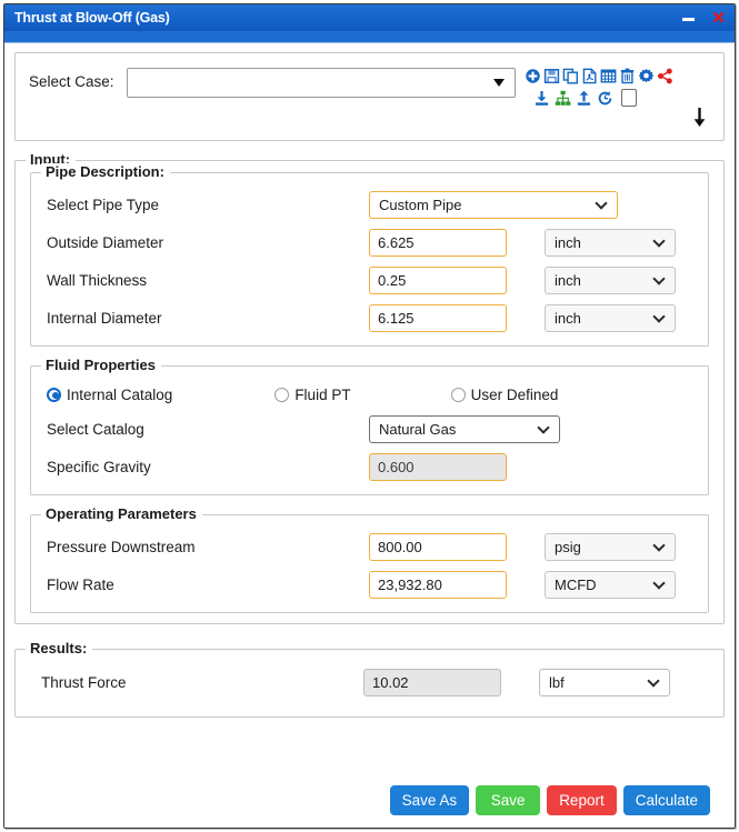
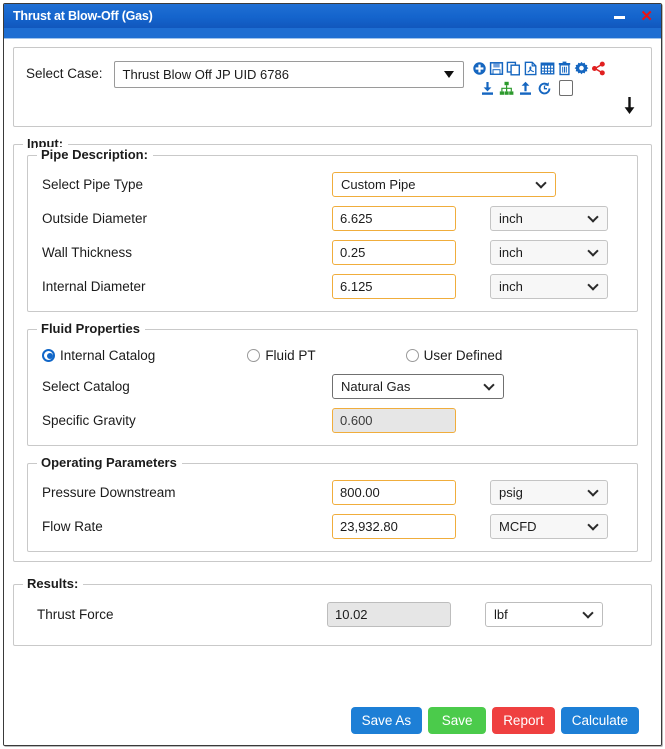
  Thrust at Blow-Off (Gas)
  ✕
  Select Case:
+ Thrust Blow Off JP UID 6786
  Input:
  Pipe Description:
  Select Pipe Type
  Custom Pipe
  Outside Diameter
  6.625
  inch
  Wall Thickness
  0.25
  inch
  Internal Diameter
  6.125
  inch
  Fluid Properties
  Internal Catalog
  Fluid PT
  User Defined
  Select Catalog
  Natural Gas
  Specific Gravity
  0.600
  Operating Parameters
  Pressure Downstream
  800.00
  psig
  Flow Rate
  23,932.80
  MCFD
  Results:
  Thrust Force
  10.02
  lbf
  Save As
  Save
  Report
  Calculate
